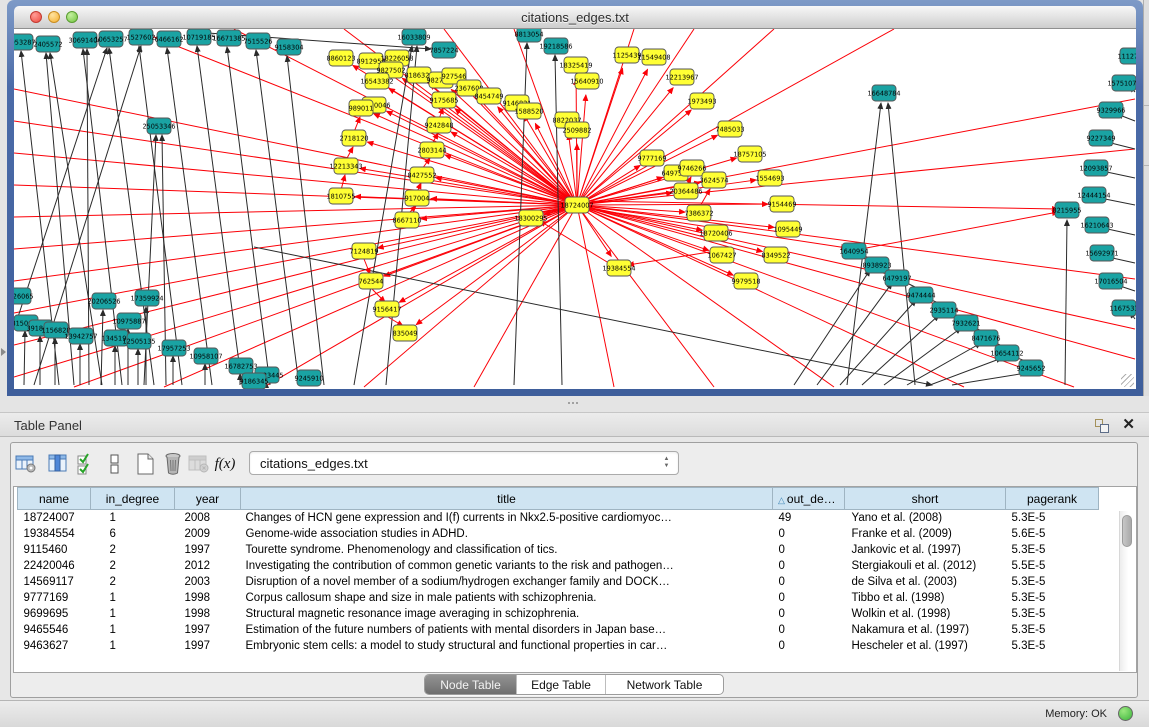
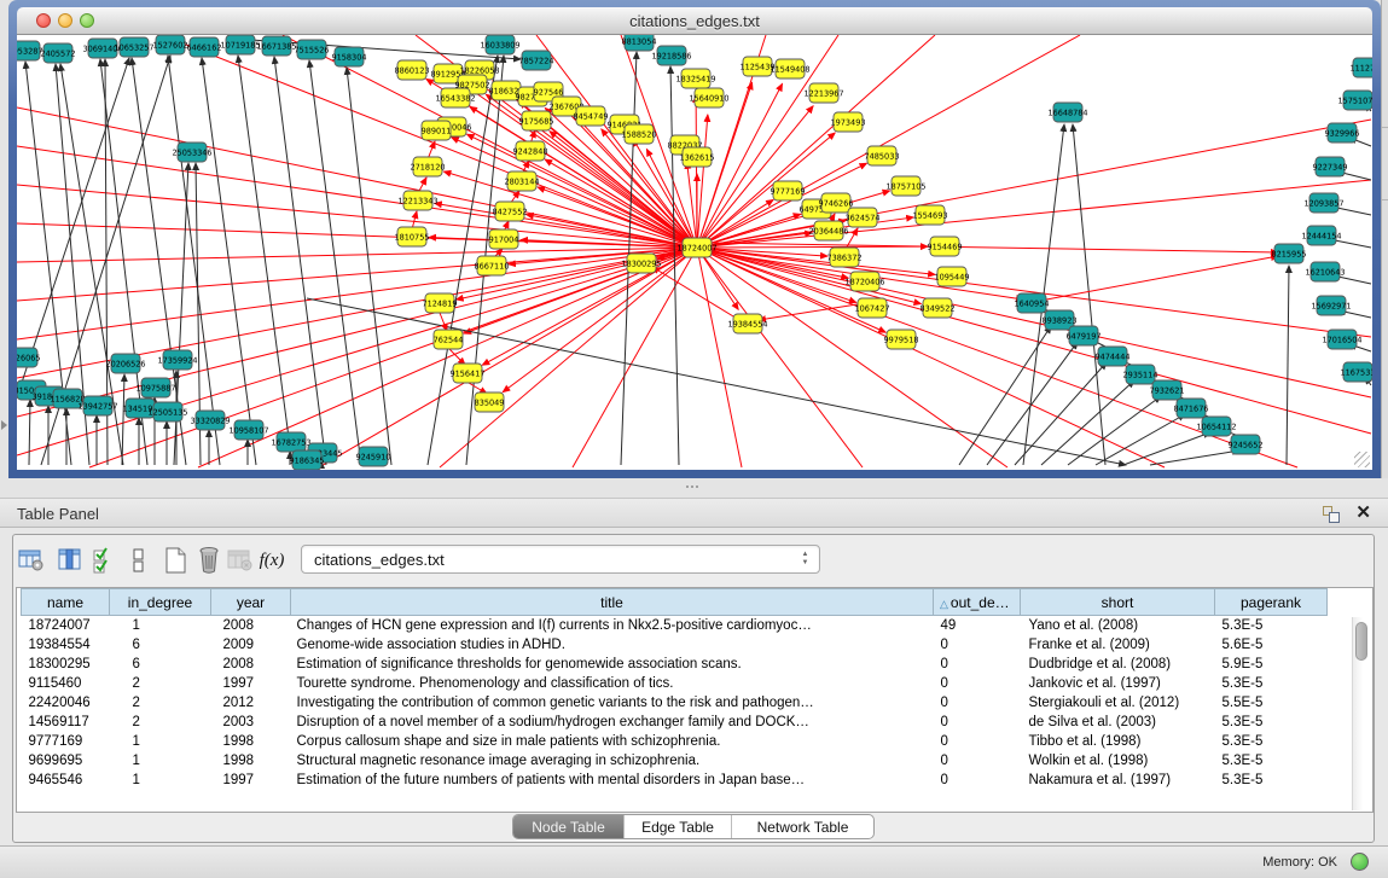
  citations_edges.txt
  53287
  2405572
  3069140
  10653257
  1527602
  6466162
  10719185
  16671385
  7515526
  9158304
  16033809
  7857224
  19218586
  25053346
  26065
  1156828
  13942757
  20206526
  134519
  10975887
  12505135
  17359924
- 17957253
+ 33320829
  10958107
  16782753
  9186345
  9245910
  1640954
  8938923
  6479197
  9474444
  2935114
  7932621
  8471676
  10654112
  9245652
  8215955
  16648784
  1575107
  9329966
  9227349
  12093857
  12444154
  16210643
  15692971
  17016504
  116753
  18724007
  18300295
  19384554
  8860123
  8912954
  18226058
  9827502
  16543382
  818632
  927546
  236760
  9175685
  8454749
  1588520
  8822037
- 2509882
+ 1362615
  18325419
  15640910
  989011
  2718120
  12213343
  1810755
  9242848
  2803144
  8427552
  917004
  8667110
  7124819
  762544
  9156417
  835049
  1125439
  11549408
  12213967
  1973493
  7485033
  18757105
  1554693
  9154469
  1095449
  8349522
  9979518
  9777169
  9746266
  3624574
  20364486
  7386372
  18720406
  1067427
  Table Panel
  ✕
  f(x)
  citations_edges.txt
  name	in_degree	year	title	△ out_de…	short	pagerank
  18724007	1	2008	Changes of HCN gene expression and I(f) currents in Nkx2.5-positive cardiomyoc…	49	Yano et al. (2008)	5.3E-5
  19384554	6	2009	Genome-wide association studies in ADHD.	0	Franke et al. (2009)	5.6E-5
+ 18300295	6	2008	Estimation of significance thresholds for genomewide association scans.	0	Dudbridge et al. (2008)	5.9E-5
  9115460	2	1997	Tourette syndrome. Phenomenology and classification of tics.	0	Jankovic et al. (1997)	5.3E-5
  22420046	2	2012	Investigating the contribution of common genetic variants to the risk and pathogen…	0	Stergiakouli et al. (2012)	5.5E-5
  14569117	2	2003	Disruption of a novel member of a sodium/hydrogen exchanger family and DOCK…	0	de Silva et al. (2003)	5.3E-5
  9777169	1	1998	Corpus callosum shape and size in male patients with schizophrenia.	0	Tibbo et al. (1998)	5.3E-5
  9699695	1	1998	Structural magnetic resonance image averaging in schizophrenia.	0	Wolkin et al. (1998)	5.3E-5
  9465546	1	1997	Estimation of the future numbers of patients with mental disorders in Japan base…	0	Nakamura et al. (1997)	5.3E-5
- 9463627	1	1997	Embryonic stem cells: a model to study structural and functional properties in car…	0	Hescheler et al. (1997)	5.3E-5
  Node Table
  Edge Table
  Network Table
  Memory: OK
